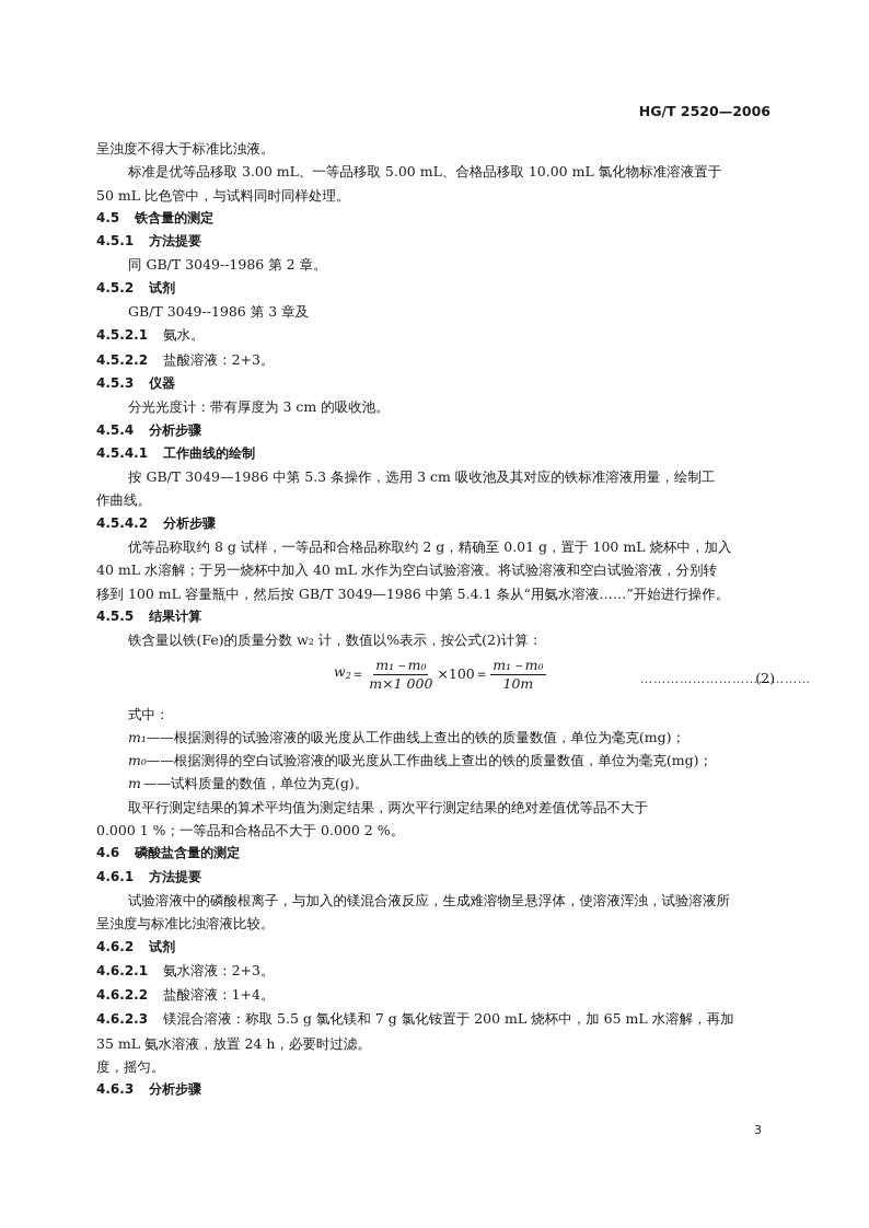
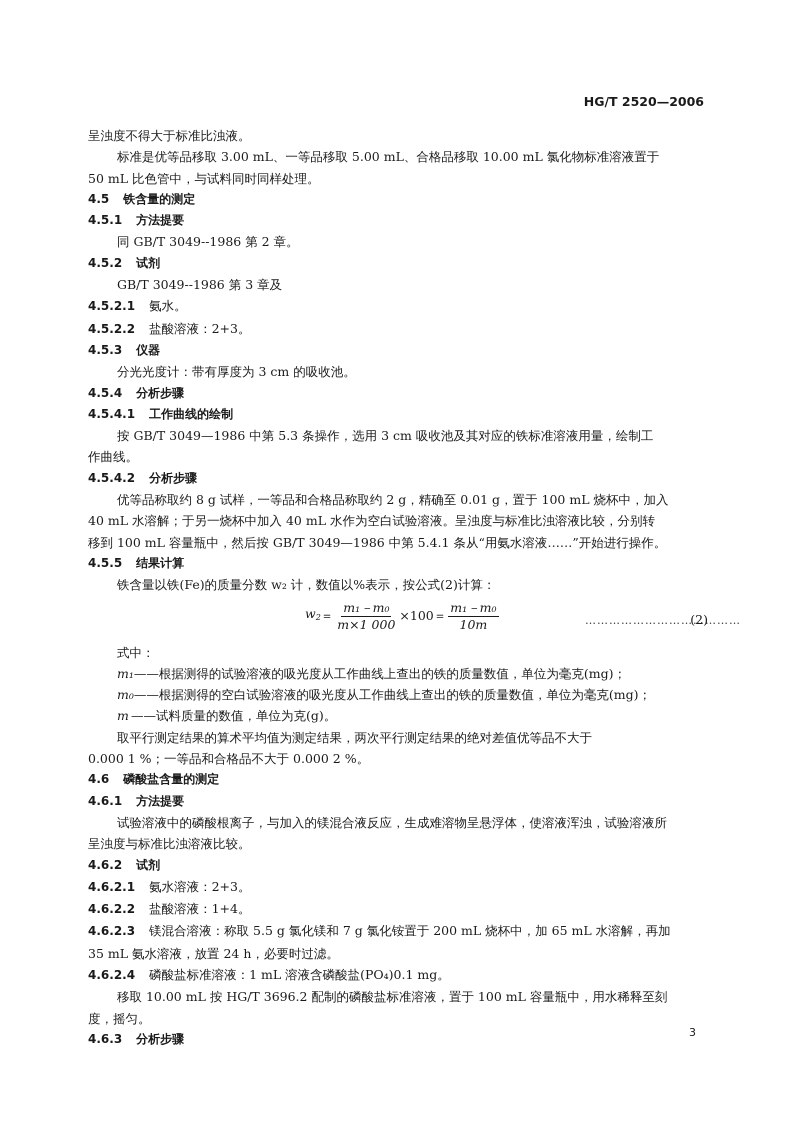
  HG/T 2520—2006
  呈浊度不得大于标准比浊液。
  标准是优等品移取 3.00 mL、一等品移取 5.00 mL、合格品移取 10.00 mL 氯化物标准溶液置于
  50 mL 比色管中，与试料同时同样处理。
  4.5 铁含量的测定
  4.5.1 方法提要
  同 GB/T 3049--1986 第 2 章。
  4.5.2 试剂
  GB/T 3049--1986 第 3 章及
  4.5.2.1 氨水。
  4.5.2.2 盐酸溶液：2+3。
  4.5.3 仪器
  分光光度计：带有厚度为 3 cm 的吸收池。
  4.5.4 分析步骤
  4.5.4.1 工作曲线的绘制
  按 GB/T 3049—1986 中第 5.3 条操作，选用 3 cm 吸收池及其对应的铁标准溶液用量，绘制工
  作曲线。
  4.5.4.2 分析步骤
  优等品称取约 8 g 试样，一等品和合格品称取约 2 g，精确至 0.01 g，置于 100 mL 烧杯中，加入
- 40 mL 水溶解；于另一烧杯中加入 40 mL 水作为空白试验溶液。将试验溶液和空白试验溶液，分别转
+ 40 mL 水溶解；于另一烧杯中加入 40 mL 水作为空白试验溶液。呈浊度与标准比浊溶液比较，分别转
  移到 100 mL 容量瓶中，然后按 GB/T 3049—1986 中第 5.4.1 条从“用氨水溶液……”开始进行操作。
  4.5.5 结果计算
  铁含量以铁(Fe)的质量分数 w₂ 计，数值以%表示，按公式(2)计算：
  w2
  ＝
  m₁－m₀
  m×1 000
  ×100＝
  m₁－m₀
  10m
  …………………………………
  (2)
  式中：
  m₁——根据测得的试验溶液的吸光度从工作曲线上查出的铁的质量数值，单位为毫克(mg)；
  m₀——根据测得的空白试验溶液的吸光度从工作曲线上查出的铁的质量数值，单位为毫克(mg)；
  m ——试料质量的数值，单位为克(g)。
  取平行测定结果的算术平均值为测定结果，两次平行测定结果的绝对差值优等品不大于
  0.000 1 %；一等品和合格品不大于 0.000 2 %。
  4.6 磷酸盐含量的测定
  4.6.1 方法提要
  试验溶液中的磷酸根离子，与加入的镁混合液反应，生成难溶物呈悬浮体，使溶液浑浊，试验溶液所
  呈浊度与标准比浊溶液比较。
  4.6.2 试剂
  4.6.2.1 氨水溶液：2+3。
  4.6.2.2 盐酸溶液：1+4。
  4.6.2.3 镁混合溶液：称取 5.5 g 氯化镁和 7 g 氯化铵置于 200 mL 烧杯中，加 65 mL 水溶解，再加
  35 mL 氨水溶液，放置 24 h，必要时过滤。
+ 4.6.2.4 磷酸盐标准溶液：1 mL 溶液含磷酸盐(PO₄)0.1 mg。
+ 移取 10.00 mL 按 HG/T 3696.2 配制的磷酸盐标准溶液，置于 100 mL 容量瓶中，用水稀释至刻
  度，摇匀。
  4.6.3 分析步骤
  3
